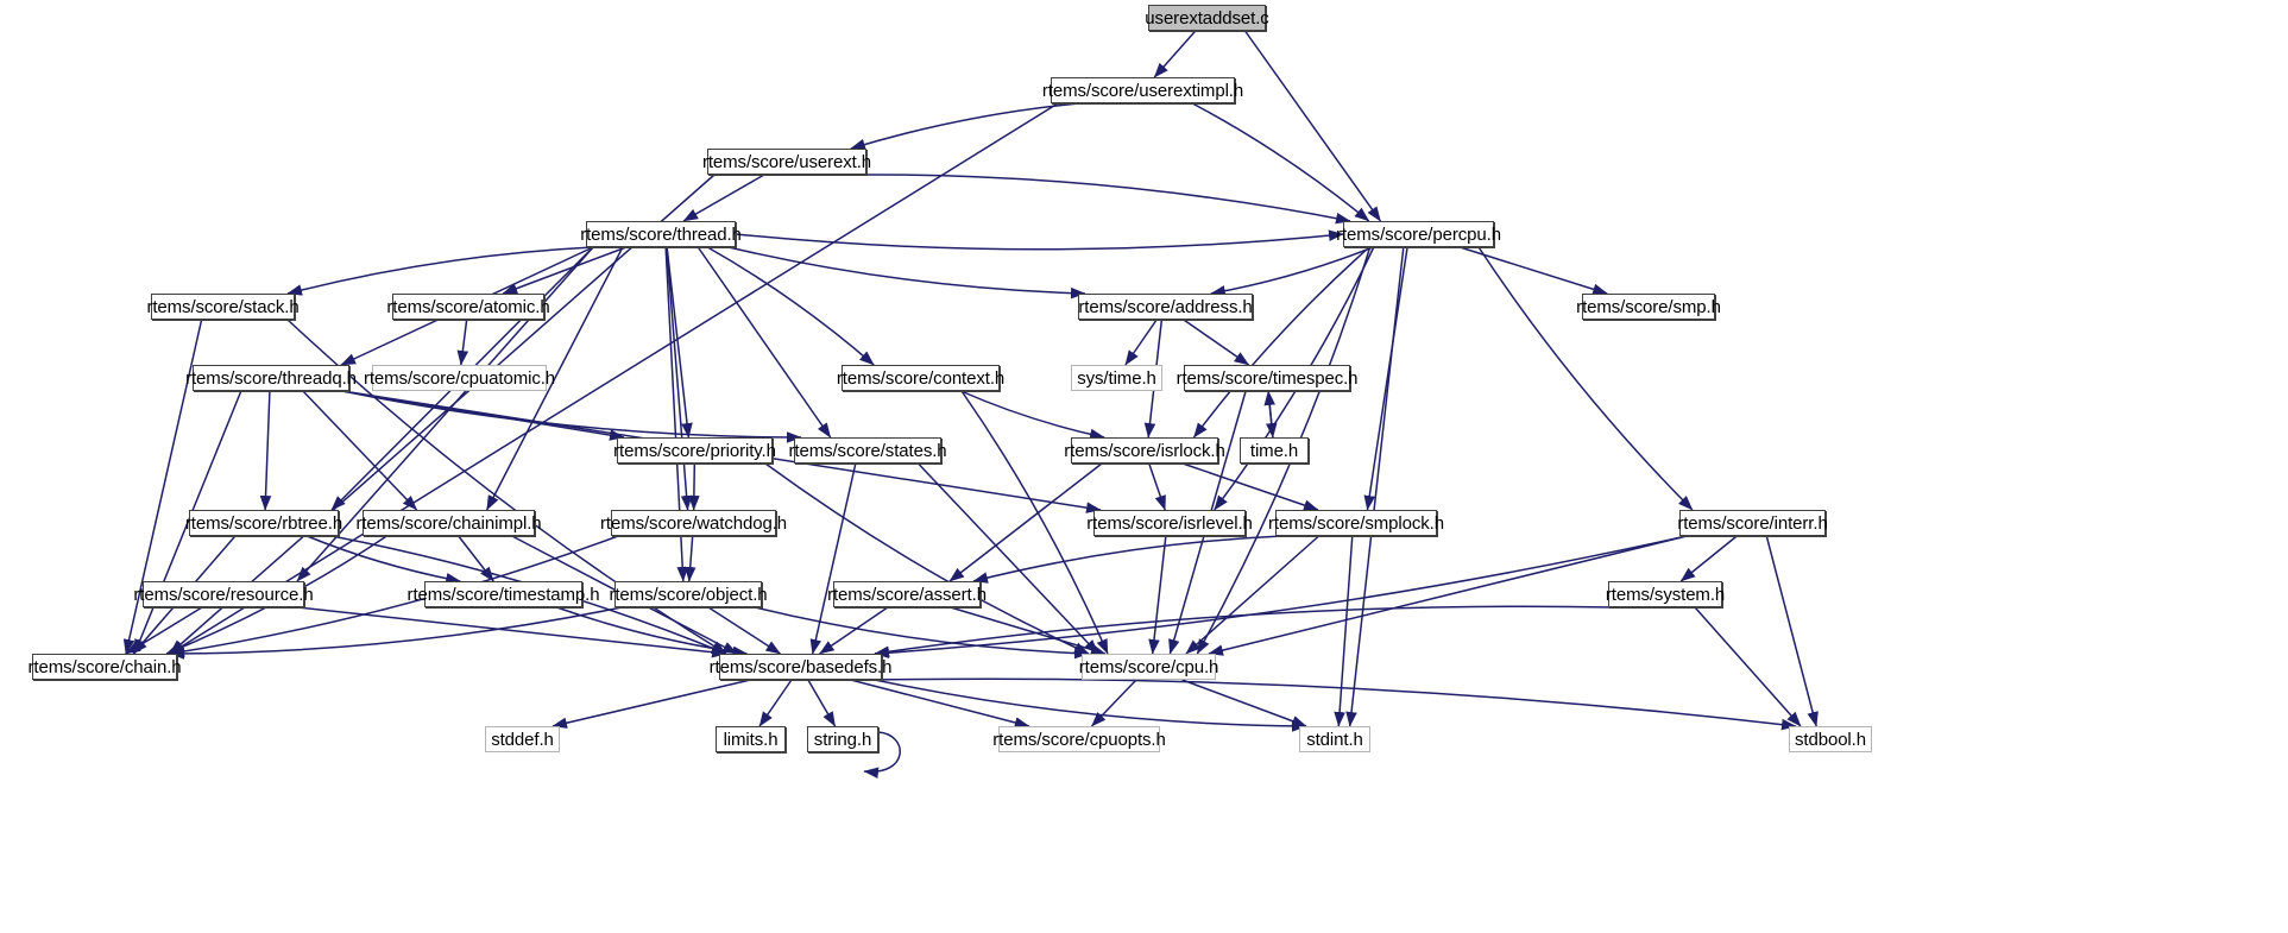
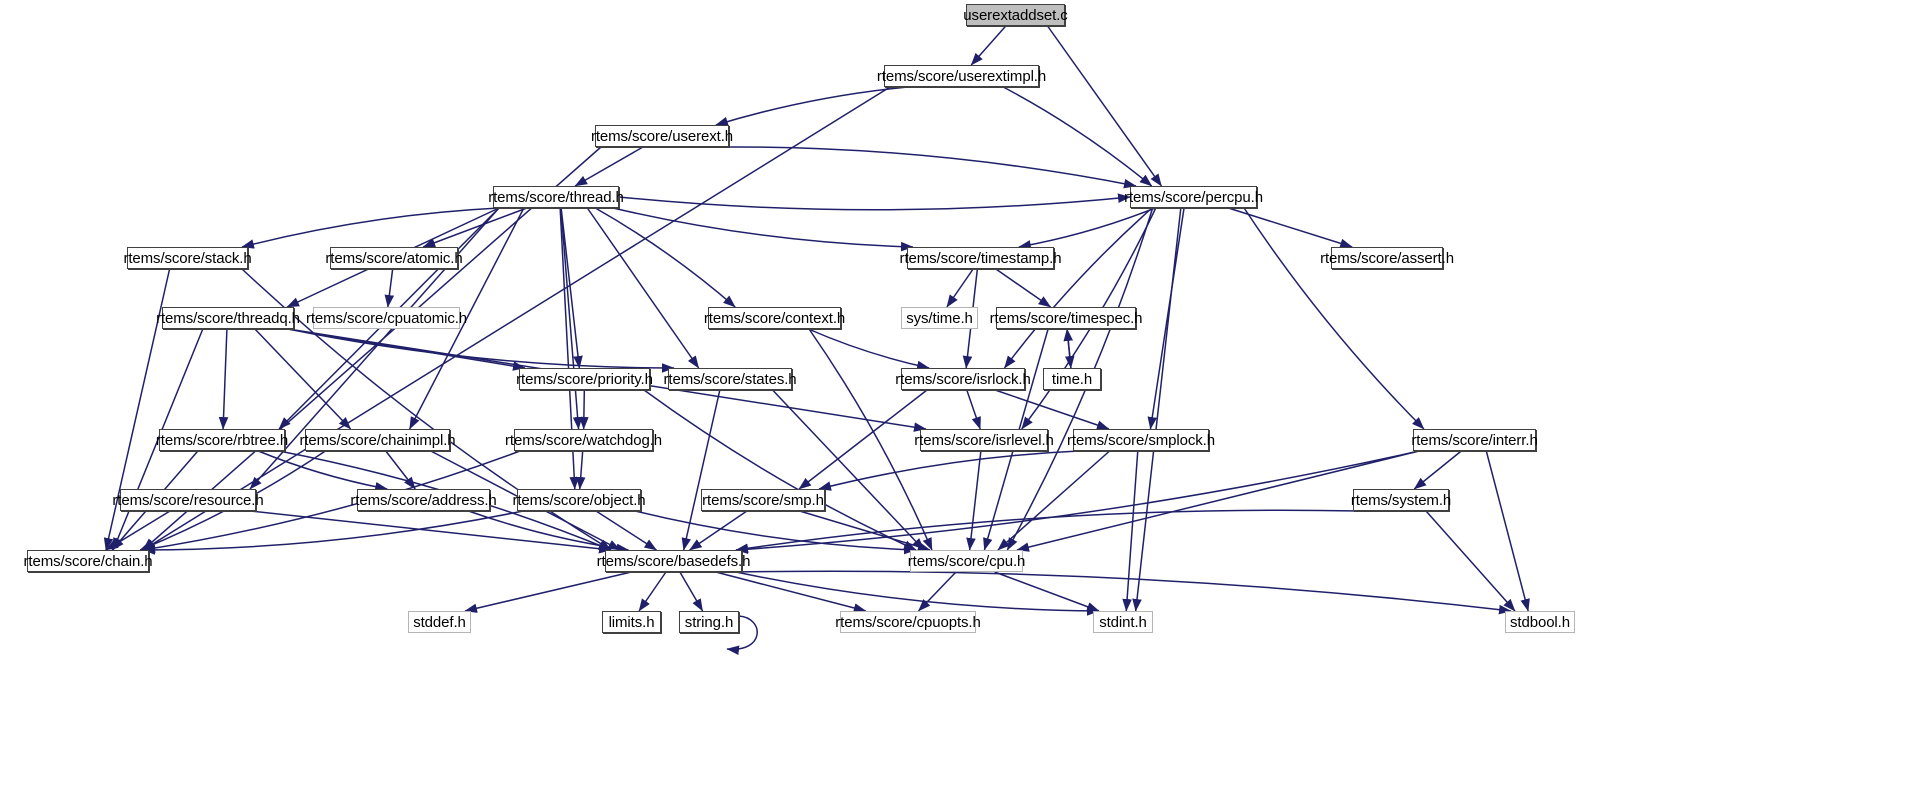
  userextaddset.c
  rtems/score/userextimpl.h
  rtems/score/userext.h
  rtems/score/percpu.h
  rtems/score/thread.h
  rtems/score/stack.h
  rtems/score/atomic.h
- rtems/score/address.h
+ rtems/score/timestamp.h
- rtems/score/smp.h
+ rtems/score/assert.h
  rtems/score/threadq.h
  rtems/score/cpuatomic.h
  rtems/score/context.h
  sys/time.h
  rtems/score/timespec.h
  rtems/score/priority.h
  rtems/score/states.h
  rtems/score/isrlock.h
  time.h
  rtems/score/rbtree.h
  rtems/score/chainimpl.h
  rtems/score/watchdog.h
  rtems/score/isrlevel.h
  rtems/score/smplock.h
  rtems/score/interr.h
  rtems/score/resource.h
- rtems/score/timestamp.h
+ rtems/score/address.h
  rtems/score/object.h
- rtems/score/assert.h
+ rtems/score/smp.h
  rtems/system.h
  rtems/score/chain.h
  rtems/score/basedefs.h
  rtems/score/cpu.h
  stddef.h
  limits.h
  string.h
  rtems/score/cpuopts.h
  stdint.h
  stdbool.h
